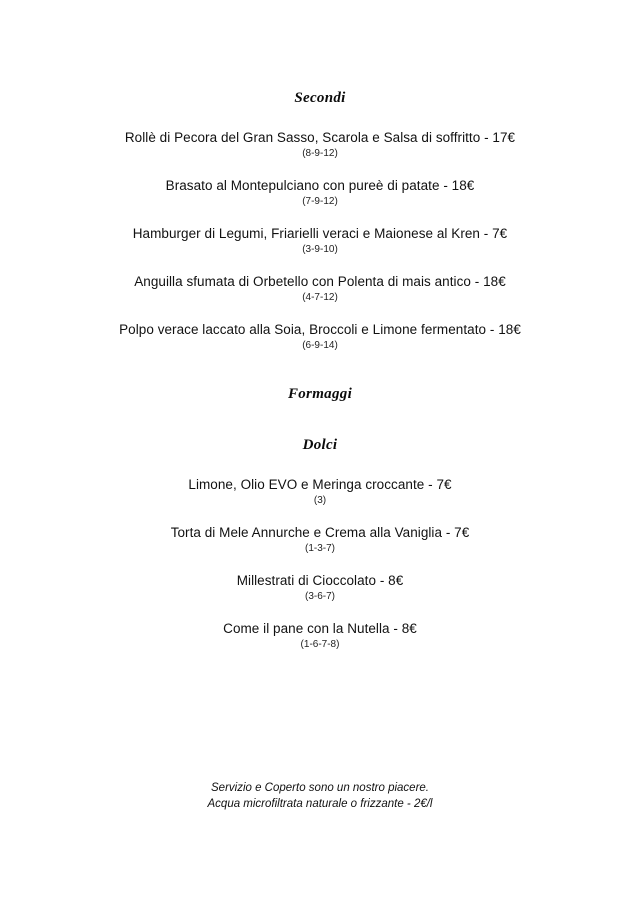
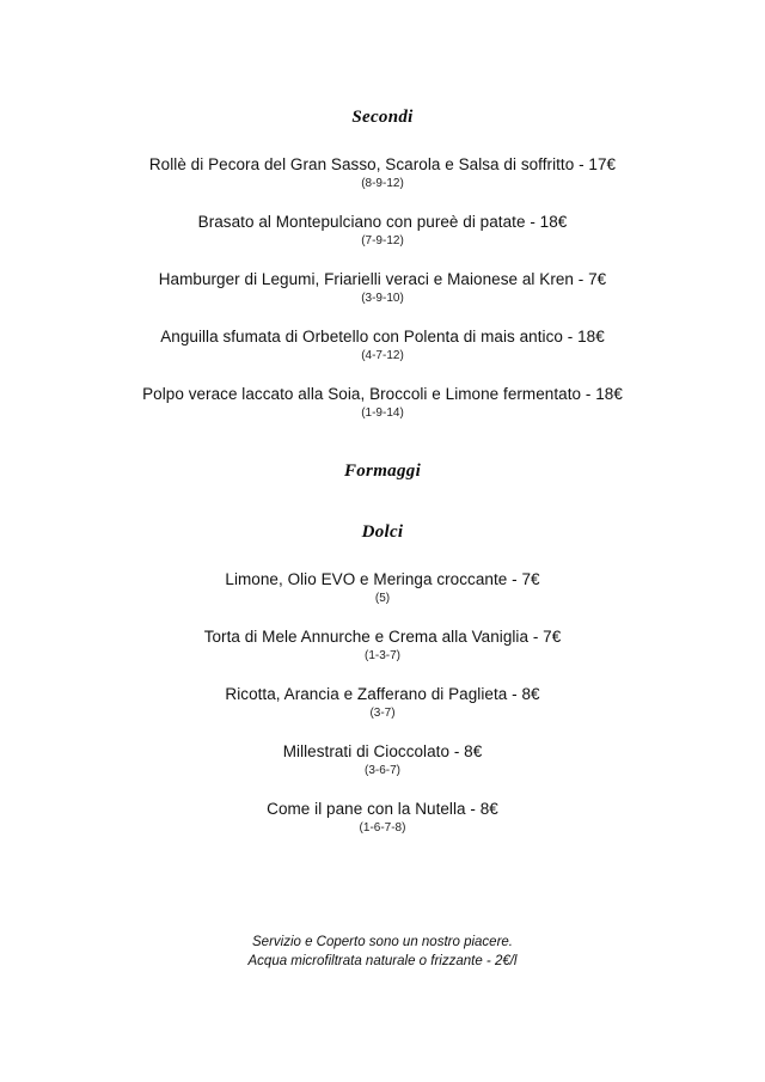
  Secondi
  Rollè di Pecora del Gran Sasso, Scarola e Salsa di soffritto - 17€
  (8-9-12)
  Brasato al Montepulciano con pureè di patate - 18€
  (7-9-12)
  Hamburger di Legumi, Friarielli veraci e Maionese al Kren - 7€
  (3-9-10)
  Anguilla sfumata di Orbetello con Polenta di mais antico - 18€
  (4-7-12)
  Polpo verace laccato alla Soia, Broccoli e Limone fermentato - 18€
- (6-9-14)
+ (1-9-14)
  Formaggi
  Dolci
  Limone, Olio EVO e Meringa croccante - 7€
- (3)
+ (5)
  Torta di Mele Annurche e Crema alla Vaniglia - 7€
  (1-3-7)
+ Ricotta, Arancia e Zafferano di Paglieta - 8€
+ (3-7)
  Millestrati di Cioccolato - 8€
  (3-6-7)
  Come il pane con la Nutella - 8€
  (1-6-7-8)
  Servizio e Coperto sono un nostro piacere.
  Acqua microfiltrata naturale o frizzante - 2€/l
